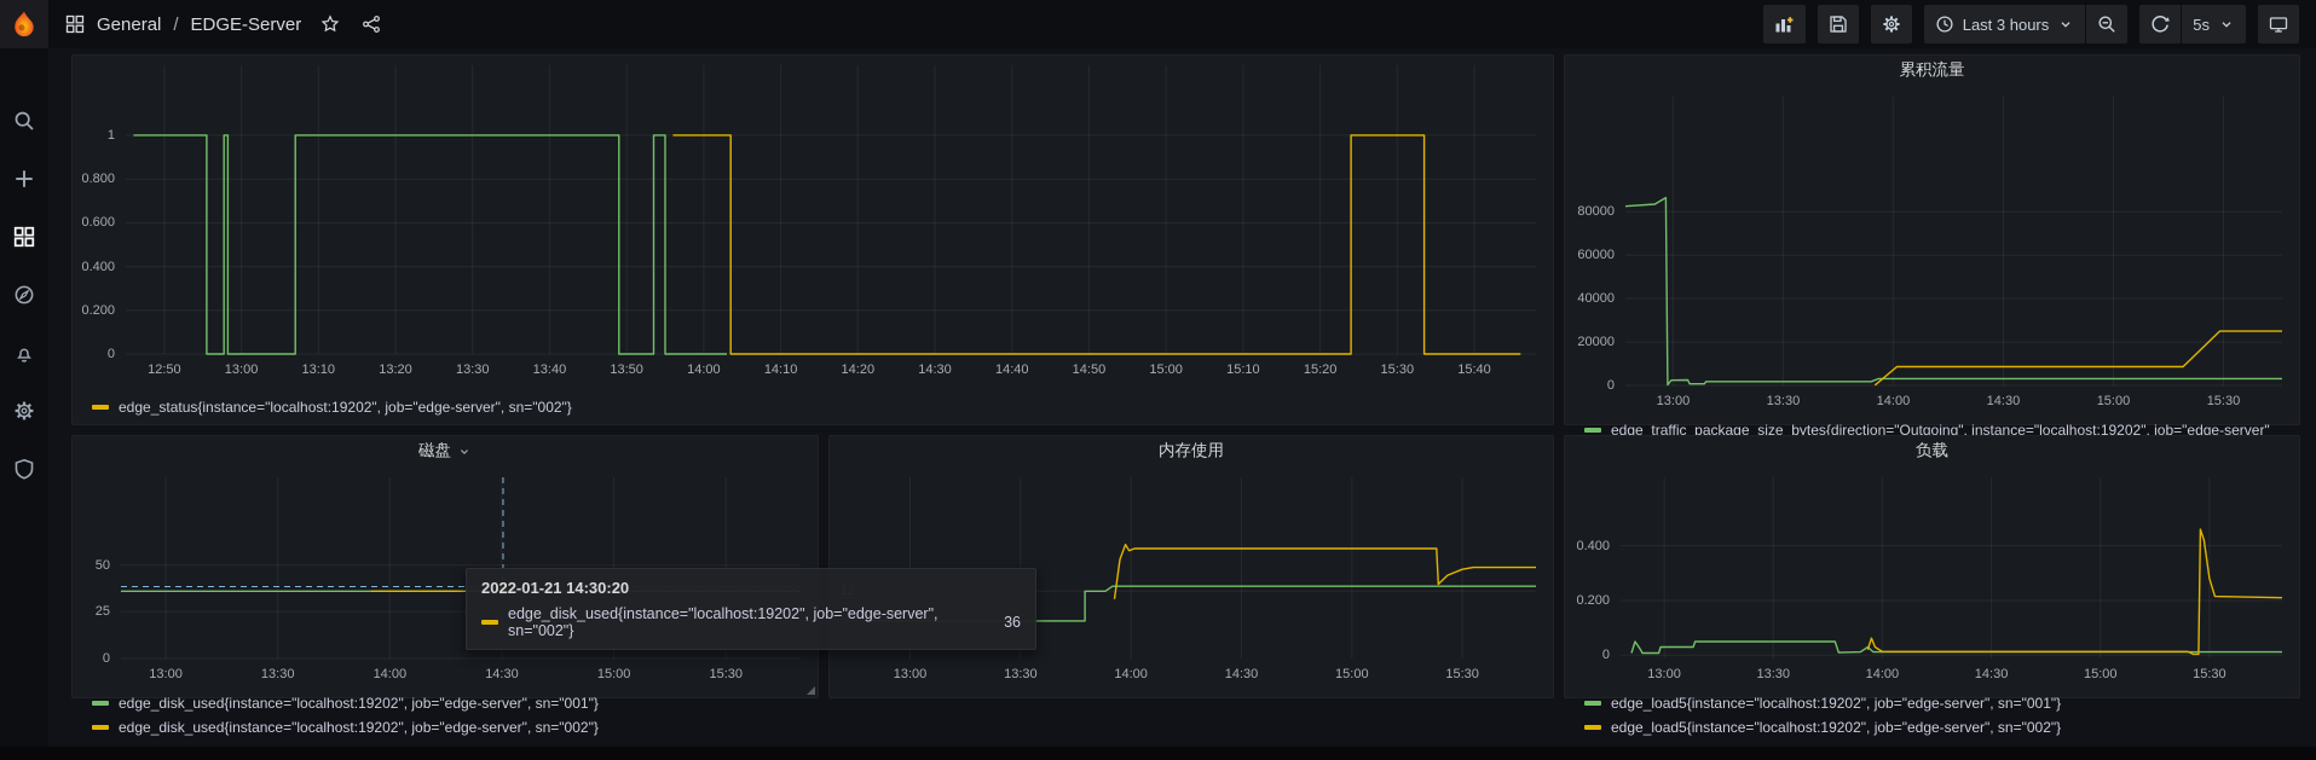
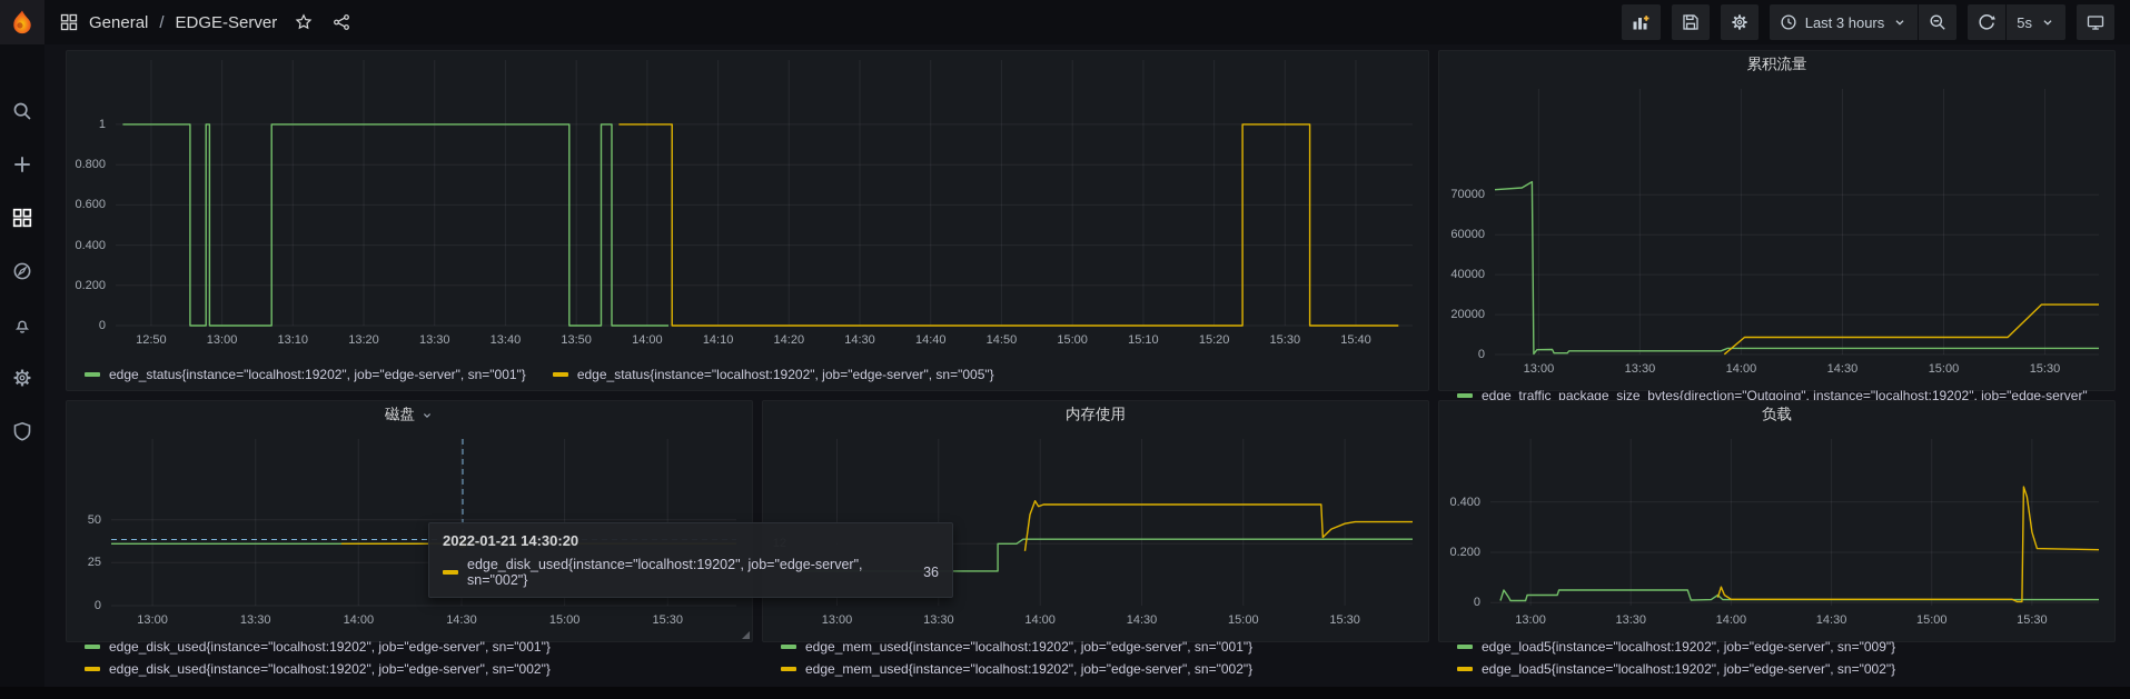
  General
  /
  EDGE-Server
  Last 3 hours
  5s
  1
  0.800
  0.600
  0.400
  0.200
  0
  12:50
  13:00
  13:10
  13:20
  13:30
  13:40
  13:50
  14:00
  14:10
  14:20
  14:30
  14:40
  14:50
  15:00
  15:10
  15:20
  15:30
  15:40
+ edge_status{instance="localhost:19202", job="edge-server", sn="001"}
- edge_status{instance="localhost:19202", job="edge-server", sn="002"}
+ edge_status{instance="localhost:19202", job="edge-server", sn="005"}
  累积流量
- 80000
+ 70000
  60000
  40000
  20000
  0
  13:00
  13:30
  14:00
  14:30
  15:00
  15:30
  edge_traffic_package_size_bytes{direction="Outgoing", instance="localhost:19202", job="edge-server"
  磁盘
  50
  25
  0
  13:00
  13:30
  14:00
  14:30
  15:00
  15:30
  edge_disk_used{instance="localhost:19202", job="edge-server", sn="001"}
  edge_disk_used{instance="localhost:19202", job="edge-server", sn="002"}
  内存使用
  13:00
  13:30
  14:00
  14:30
  15:00
  15:30
+ edge_mem_used{instance="localhost:19202", job="edge-server", sn="001"}
+ edge_mem_used{instance="localhost:19202", job="edge-server", sn="002"}
  负载
  0.400
  0.200
  0
  13:00
  13:30
  14:00
  14:30
  15:00
  15:30
- edge_load5{instance="localhost:19202", job="edge-server", sn="001"}
+ edge_load5{instance="localhost:19202", job="edge-server", sn="009"}
  edge_load5{instance="localhost:19202", job="edge-server", sn="002"}
  2022-01-21 14:30:20
  edge_disk_used{instance="localhost:19202", job="edge-server", sn="002"}
  36
